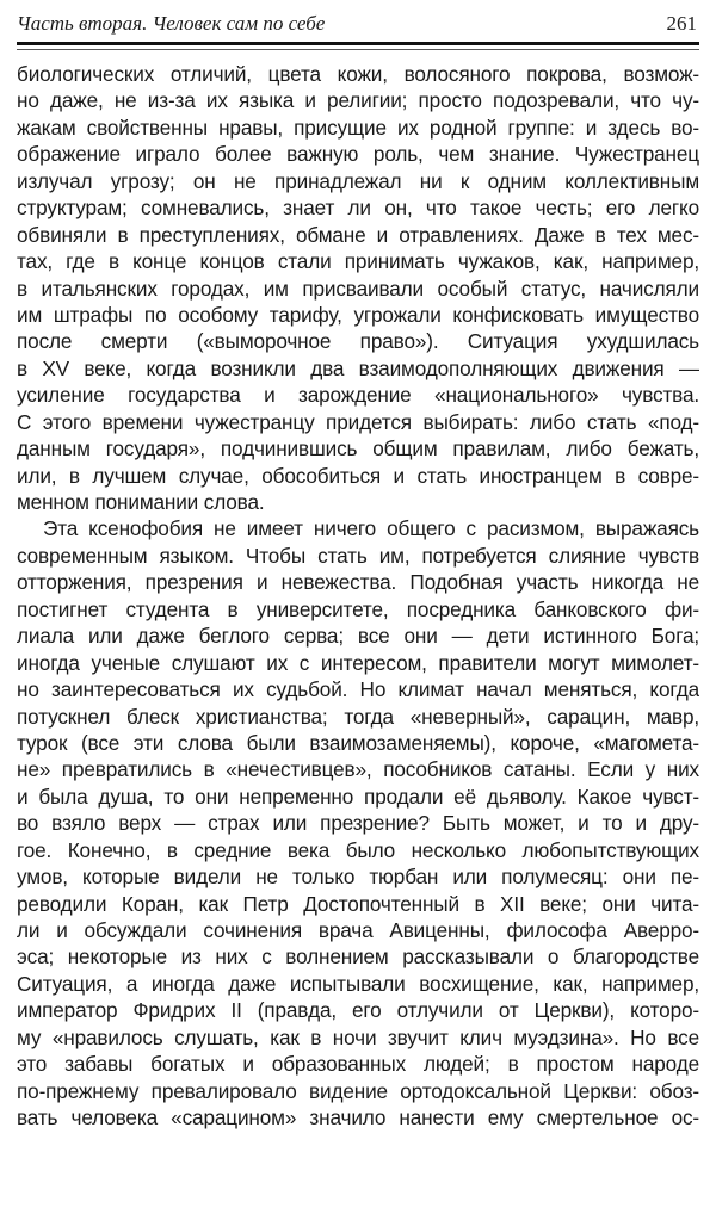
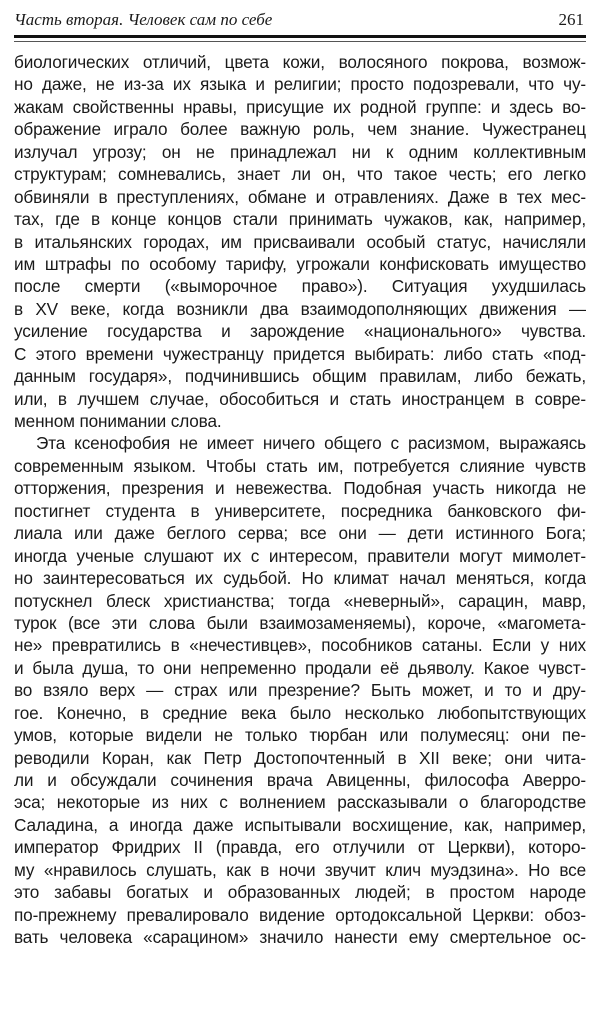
  Часть вторая. Человек сам по себе
  261
  биологических отличий, цвета кожи, волосяного покрова, возмож-
  но даже, не из-за их языка и религии; просто подозревали, что чу-
  жакам свойственны нравы, присущие их родной группе: и здесь во-
  ображение играло более важную роль, чем знание. Чужестранец
  излучал угрозу; он не принадлежал ни к одним коллективным
  структурам; сомневались, знает ли он, что такое честь; его легко
  обвиняли в преступлениях, обмане и отравлениях. Даже в тех мес-
  тах, где в конце концов стали принимать чужаков, как, например,
  в итальянских городах, им присваивали особый статус, начисляли
  им штрафы по особому тарифу, угрожали конфисковать имущество
  после смерти («выморочное право»). Ситуация ухудшилась
  в XV веке, когда возникли два взаимодополняющих движения —
  усиление государства и зарождение «национального» чувства.
  С этого времени чужестранцу придется выбирать: либо стать «под-
  данным государя», подчинившись общим правилам, либо бежать,
  или, в лучшем случае, обособиться и стать иностранцем в совре-
  менном понимании слова.
  Эта ксенофобия не имеет ничего общего с расизмом, выражаясь
  современным языком. Чтобы стать им, потребуется слияние чувств
  отторжения, презрения и невежества. Подобная участь никогда не
  постигнет студента в университете, посредника банковского фи-
  лиала или даже беглого серва; все они — дети истинного Бога;
  иногда ученые слушают их с интересом, правители могут мимолет-
  но заинтересоваться их судьбой. Но климат начал меняться, когда
  потускнел блеск христианства; тогда «неверный», сарацин, мавр,
  турок (все эти слова были взаимозаменяемы), короче, «магомета-
  не» превратились в «нечестивцев», пособников сатаны. Если у них
  и была душа, то они непременно продали её дьяволу. Какое чувст-
  во взяло верх — страх или презрение? Быть может, и то и дру-
  гое. Конечно, в средние века было несколько любопытствующих
  умов, которые видели не только тюрбан или полумесяц: они пе-
  реводили Коран, как Петр Достопочтенный в XII веке; они чита-
  ли и обсуждали сочинения врача Авиценны, философа Аверро-
  эса; некоторые из них с волнением рассказывали о благородстве
- Ситуация, а иногда даже испытывали восхищение, как, например,
+ Саладина, а иногда даже испытывали восхищение, как, например,
  император Фридрих II (правда, его отлучили от Церкви), которо-
  му «нравилось слушать, как в ночи звучит клич муэдзина». Но все
  это забавы богатых и образованных людей; в простом народе
  по-прежнему превалировало видение ортодоксальной Церкви: обоз-
  вать человека «сарацином» значило нанести ему смертельное ос-
